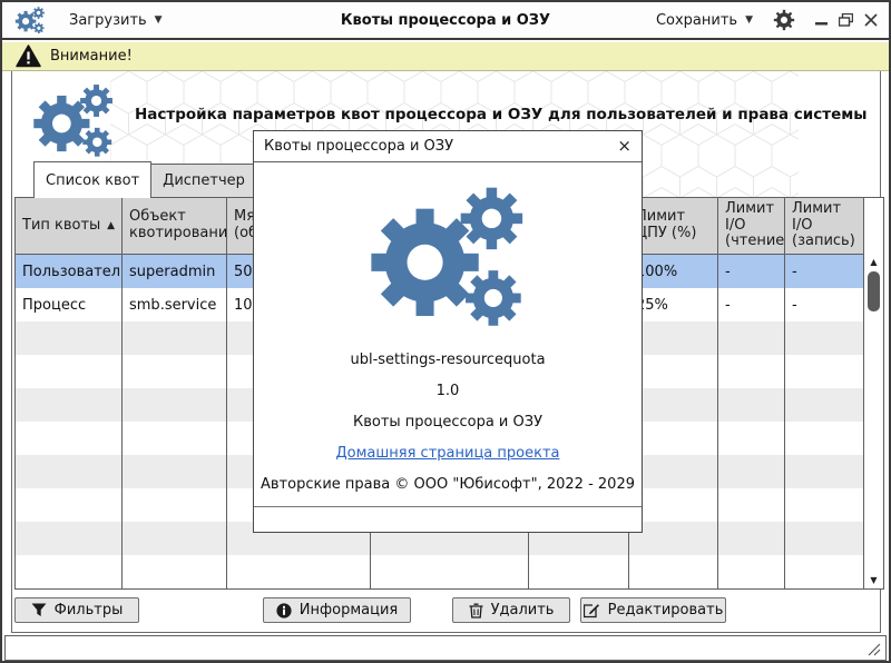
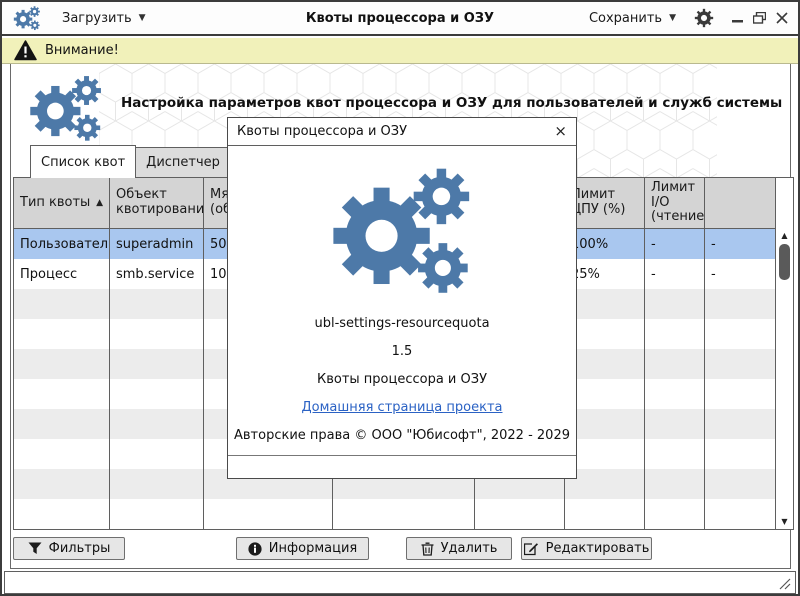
  Загрузить
  ▼
  Квоты процессора и ОЗУ
  Сохранить
  ▼
  Внимание!
- Настройка параметров квот процессора и ОЗУ для пользователей и права системы
+ Настройка параметров квот процессора и ОЗУ для пользователей и служб системы
  Список квот
  Диспетчер
  Тип квоты
  ▲
  Объект квотировани
  имит ПУ (%)
  Лимит I/O (чтение
- Лимит I/O (запись)
  Пользовател
  superadmin
  00%
  -
  -
  Процесс
  smb.service
  -
  -
  ▲
  ▼
  Фильтры
  Информация
  Удалить
  Редактировать
  Квоты процессора и ОЗУ
  ×
  ubl-settings-resourcequota
- 1.0
+ 1.5
  Квоты процессора и ОЗУ
  Домашняя страница проекта
  Авторские права © ООО "Юбисофт", 2022 - 2029
